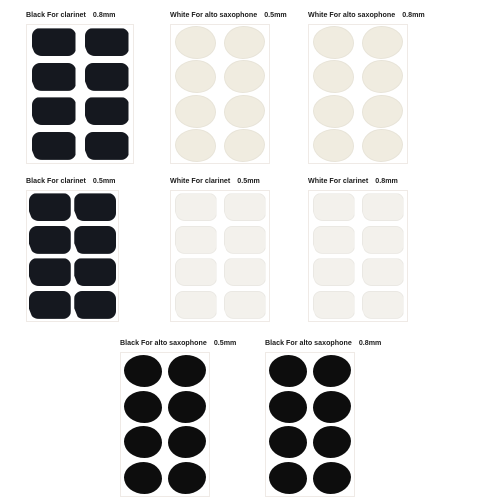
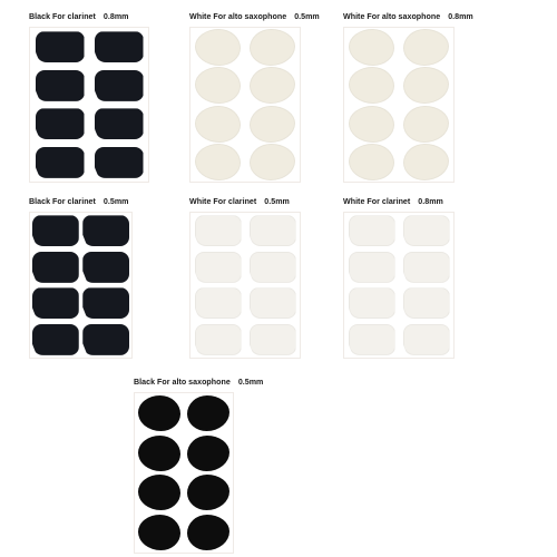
  Black For clarinet 0.8mm
  White For alto saxophone 0.5mm
  White For alto saxophone 0.8mm
  Black For clarinet 0.5mm
  White For clarinet 0.5mm
  White For clarinet 0.8mm
  Black For alto saxophone 0.5mm
- Black For alto saxophone 0.8mm
